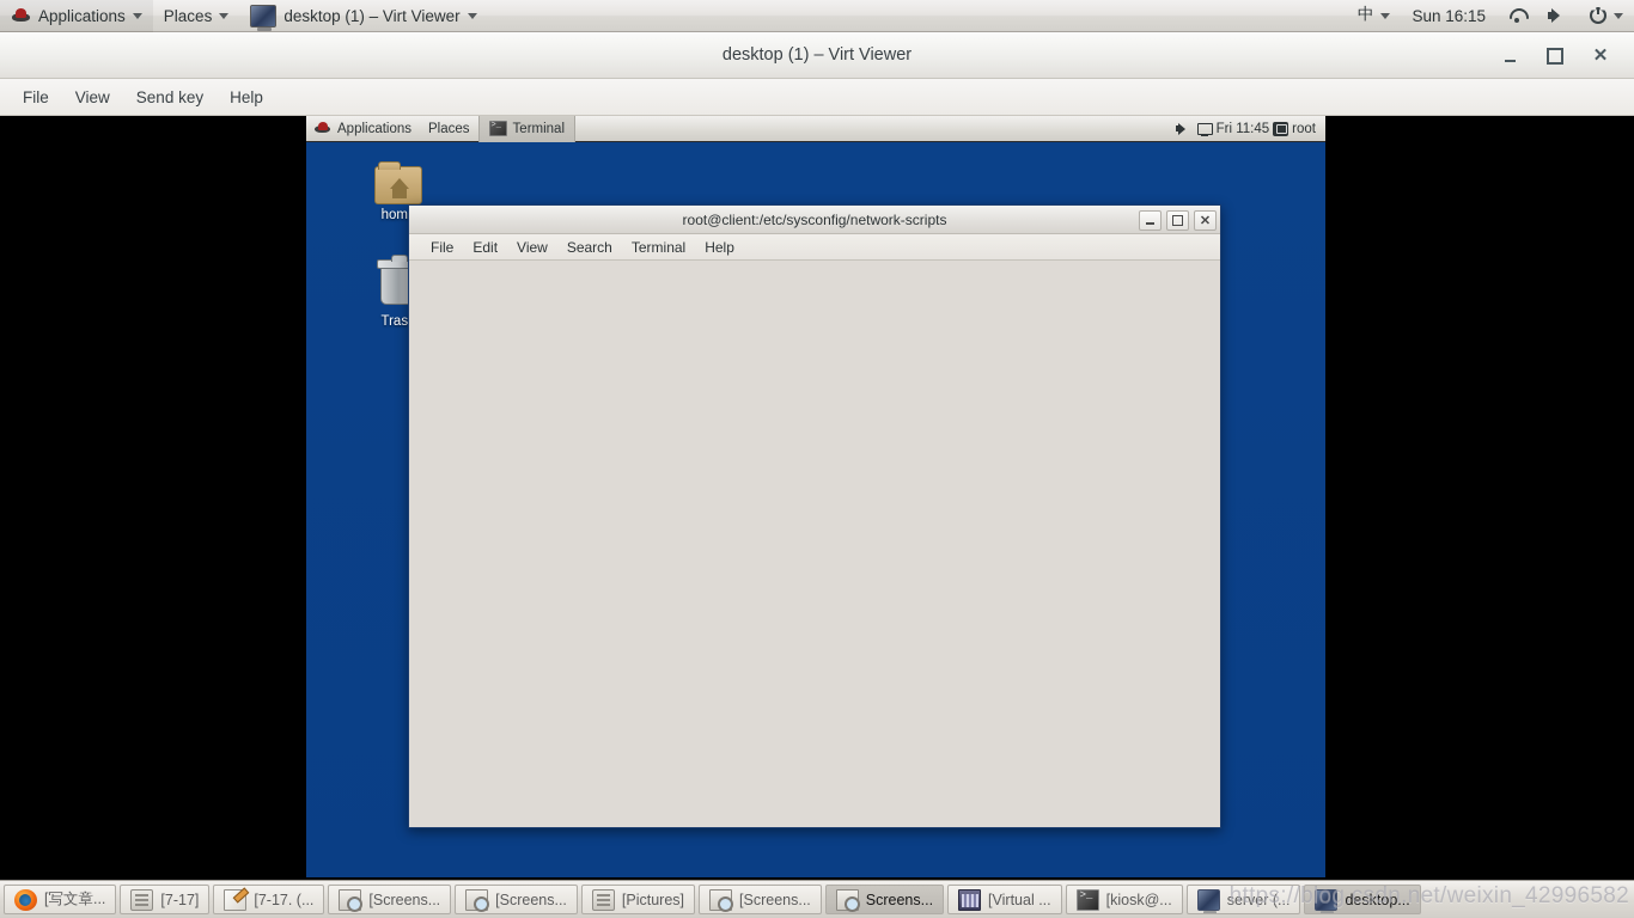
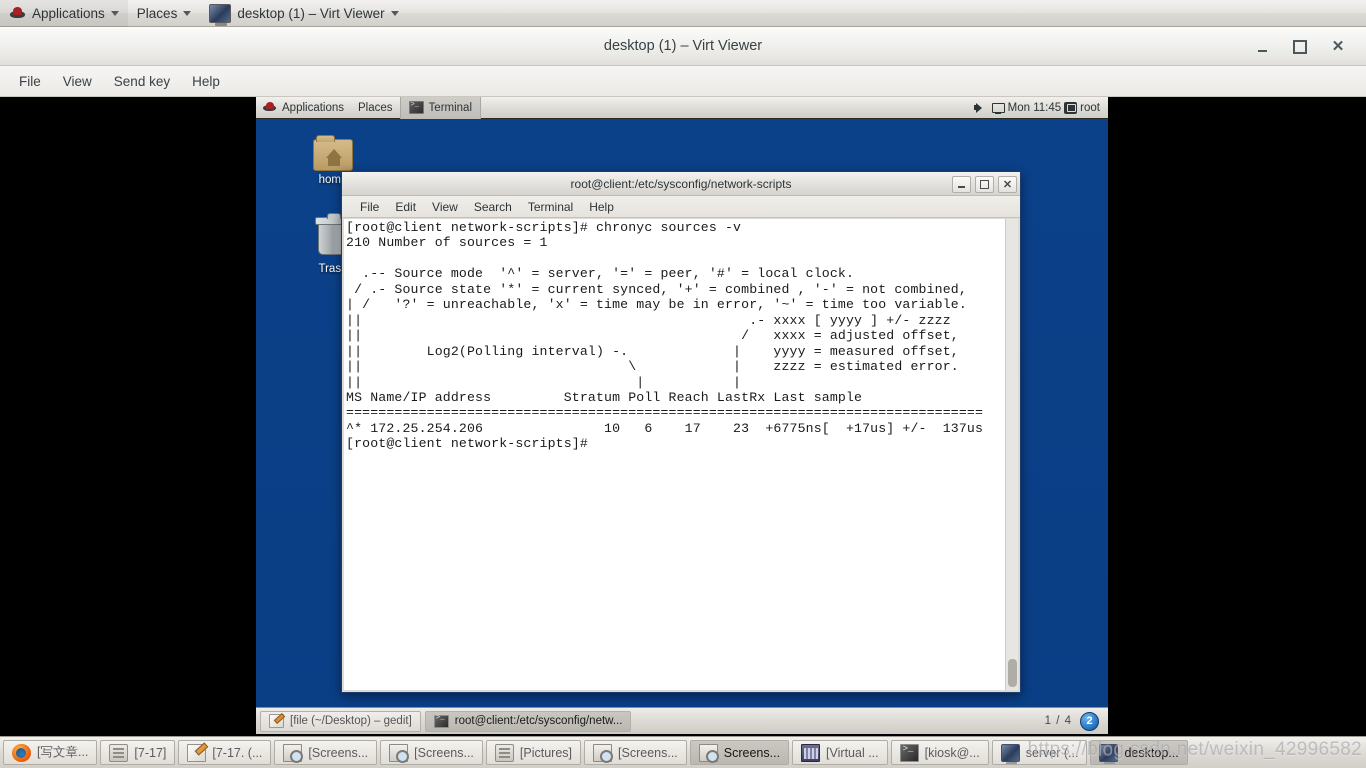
  Applications
  Places
  desktop (1) – Virt Viewer
- 中
- Sun 16:15
  desktop (1) – Virt Viewer
  ✕
  File
  View
  Send key
  Help
  Applications
  Places
  Terminal
- Fri 11:45
+ Mon 11:45
  root
  hom
  Tras
  root@client:/etc/sysconfig/network-scripts
  ✕
  File
  Edit
  View
  Search
  Terminal
  Help
+ [root@client network-scripts]# chronyc sources -v
+ 210 Number of sources = 1
+ .-- Source mode '^' = server, '=' = peer, '#' = local clock.
+ / .- Source state '*' = current synced, '+' = combined , '-' = not combined,
+ | / '?' = unreachable, 'x' = time may be in error, '~' = time too variable.
+ || .- xxxx [ yyyy ] +/- zzzz
+ || / xxxx = adjusted offset,
+ || Log2(Polling interval) -. | yyyy = measured offset,
+ || \ | zzzz = estimated error.
+ || | |
+ MS Name/IP address Stratum Poll Reach LastRx Last sample
+ ===============================================================================
+ ^* 172.25.254.206 10 6 17 23 +6775ns[ +17us] +/- 137us
+ [root@client network-scripts]#
+ [file (~/Desktop) – gedit]
+ root@client:/etc/sysconfig/netw...
+ 1 / 4
+ 2
  [写文章...
  [7-17]
  [7-17. (...
  [Screens...
  [Screens...
  [Pictures]
  [Screens...
  Screens...
  [Virtual ...
  [kiosk@...
  server (...
  desktop...
  https://blog.csdn.net/weixin_42996582
